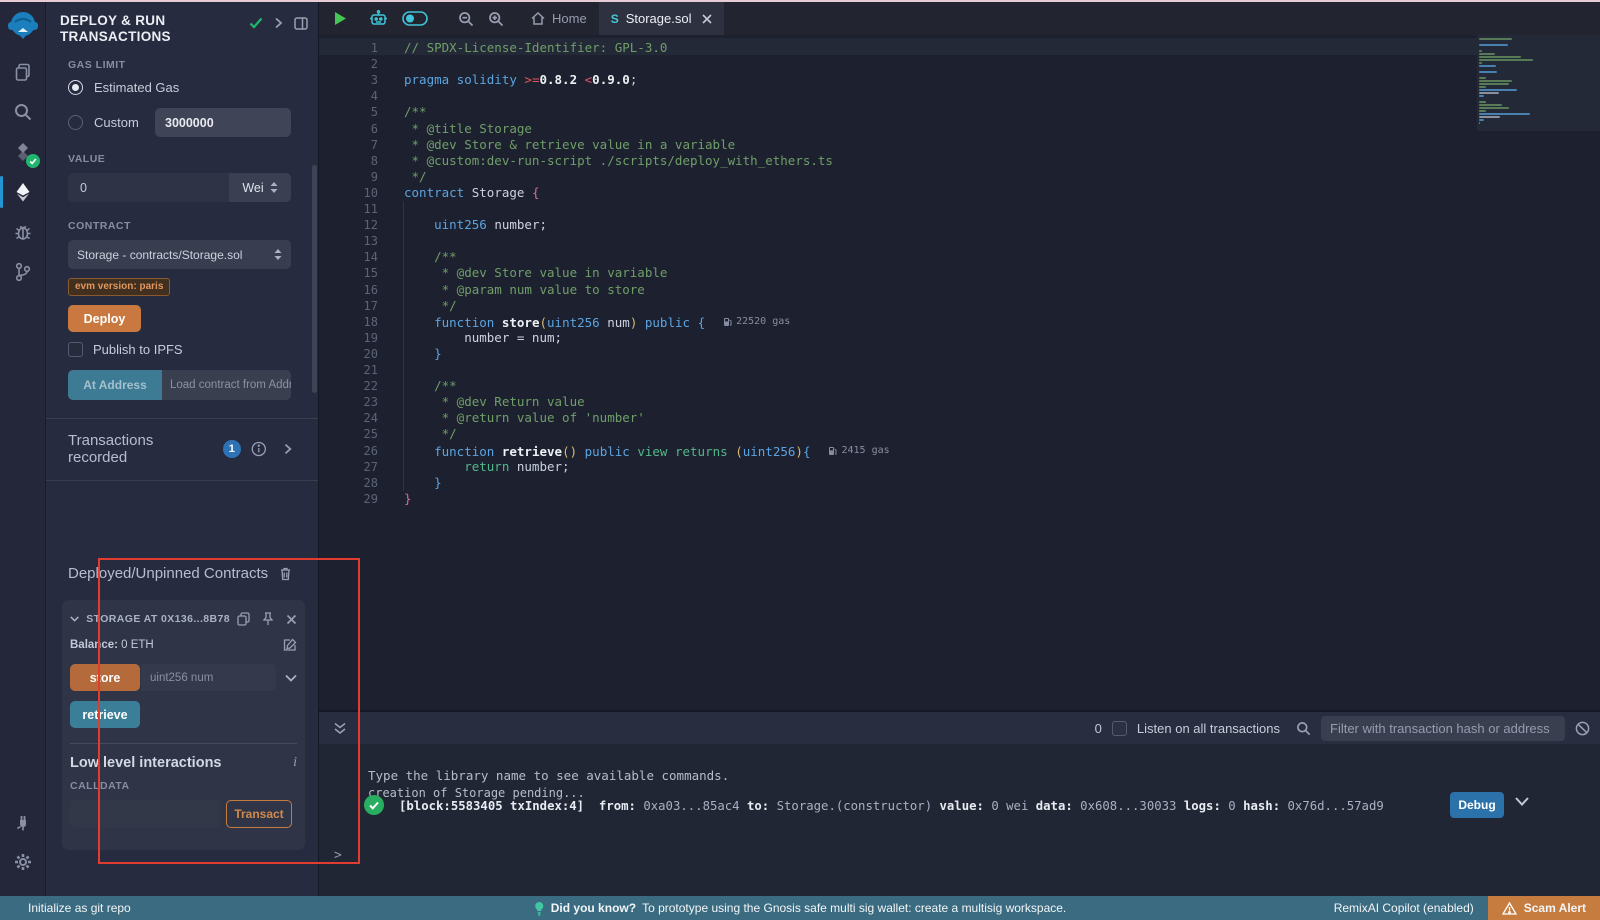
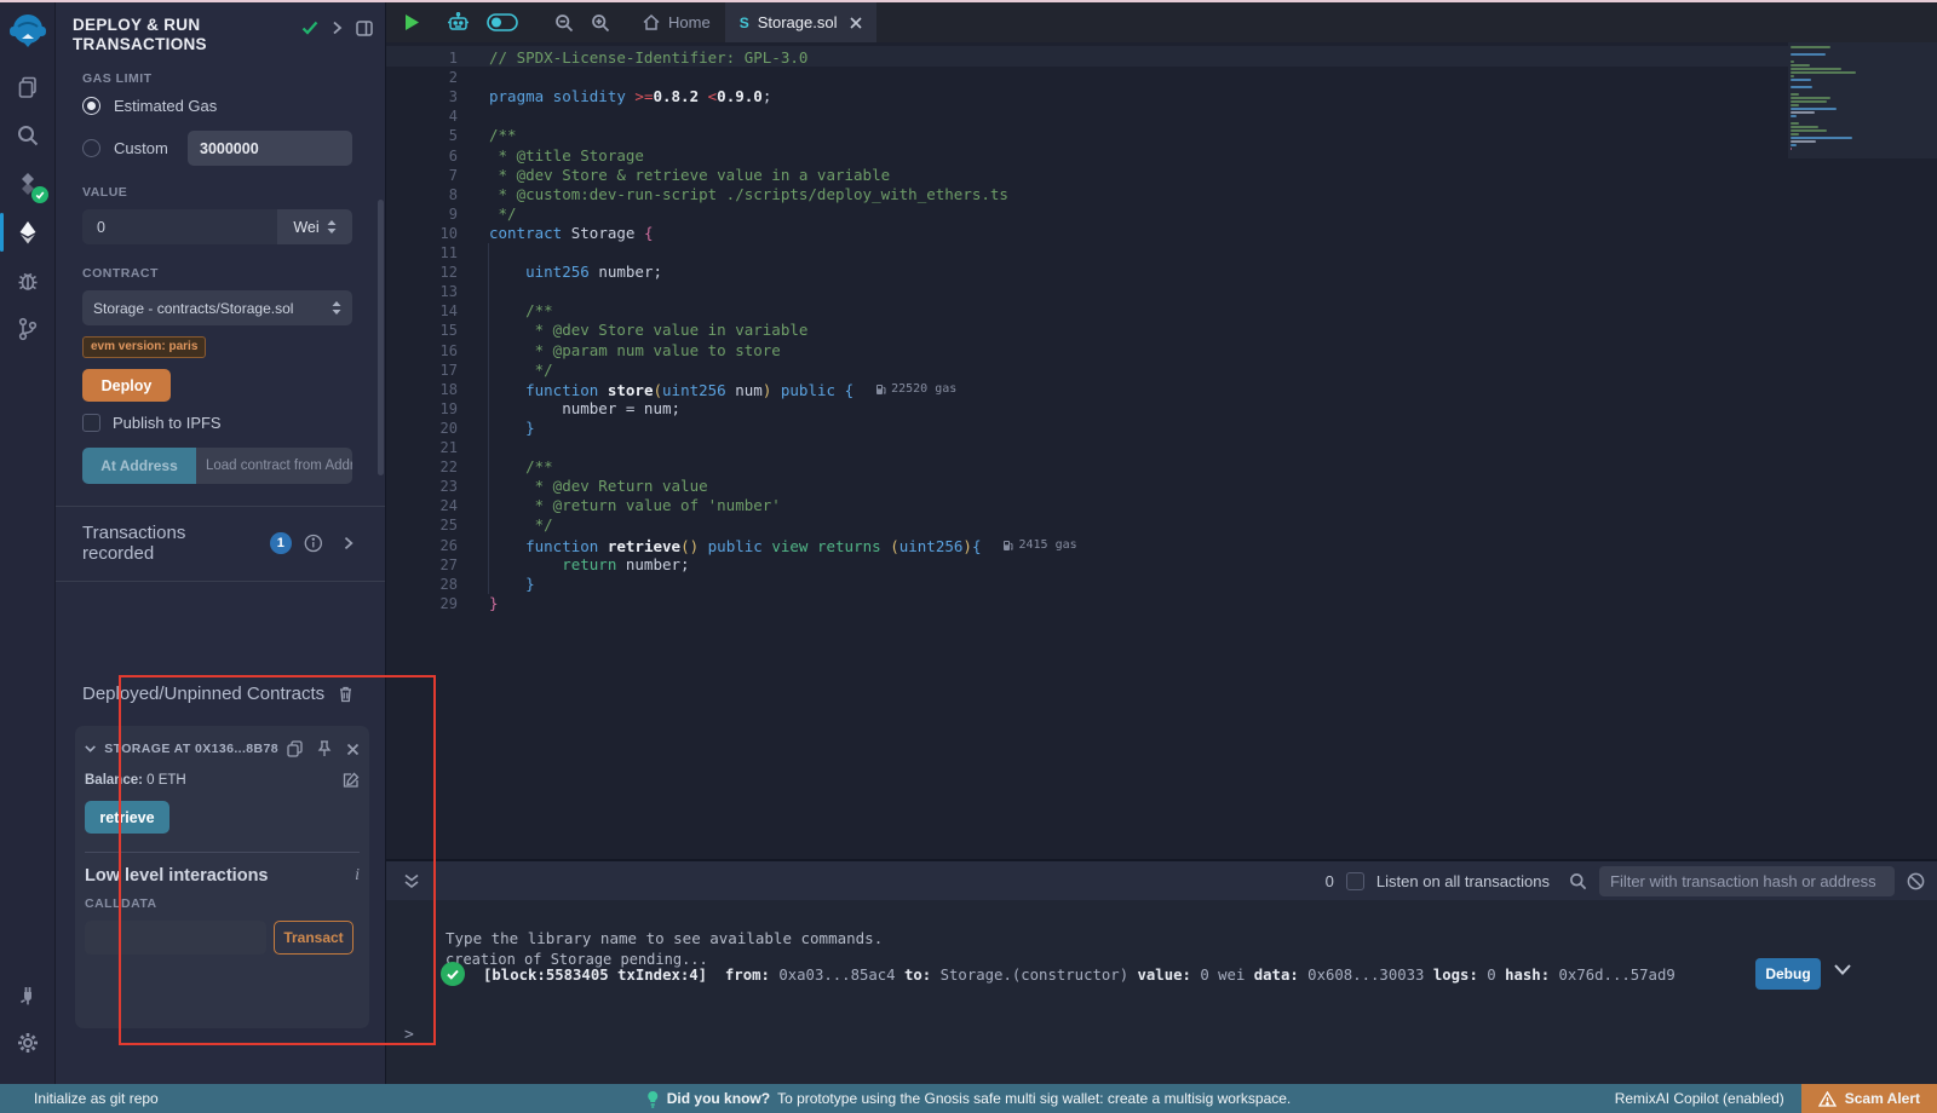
  DEPLOY & RUN TRANSACTIONS
  GAS LIMIT
  Estimated Gas
  Custom
  3000000
  VALUE
  0
  Wei
  CONTRACT
  Storage - contracts/Storage.sol
  evm version: paris
  Deploy
  Publish to IPFS
  At Address
  Load contract from Addr
  Transactions recorded
  1
  Deployed/Unpinned Contracts
  STORAGE AT 0X136...8B78
  Balance: 0 ETH
- store
- uint256 num
  retrieve
  Low level interactions
  i
  CALLDATA
  Transact
  Home
  S
  Storage.sol
  1
  2
  3
  4
  5
  6
  7
  8
  9
  10
  11
  12
  13
  14
  15
  16
  17
  18
  19
  20
  21
  22
  23
  24
  25
  26
  27
  28
  29
  // SPDX-License-Identifier: GPL-3.0
  pragma solidity >=0.8.2 <0.9.0;
  /**
  * @title Storage
  * @dev Store & retrieve value in a variable
  * @custom:dev-run-script ./scripts/deploy_with_ethers.ts
  */
  contract Storage {
  uint256 number;
  /**
  * @dev Store value in variable
  * @param num value to store
  */
  function store(uint256 num) public {
  22520 gas
  number = num;
  }
  /**
  * @dev Return value
  * @return value of 'number'
  */
  function retrieve() public view returns (uint256){
  2415 gas
  return number;
  }
  }
  0
  Listen on all transactions
  Filter with transaction hash or address
  Type the library name to see available commands.
  creation of Storage pending...
  [block:5583405 txIndex:4] from: 0xa03...85ac4 to: Storage.(constructor) value: 0 wei data: 0x608...30033 logs: 0 hash: 0x76d...57ad9
  Debug
  >
  Initialize as git repo
  Did you know?
  To prototype using the Gnosis safe multi sig wallet: create a multisig workspace.
  RemixAI Copilot (enabled)
  Scam Alert
